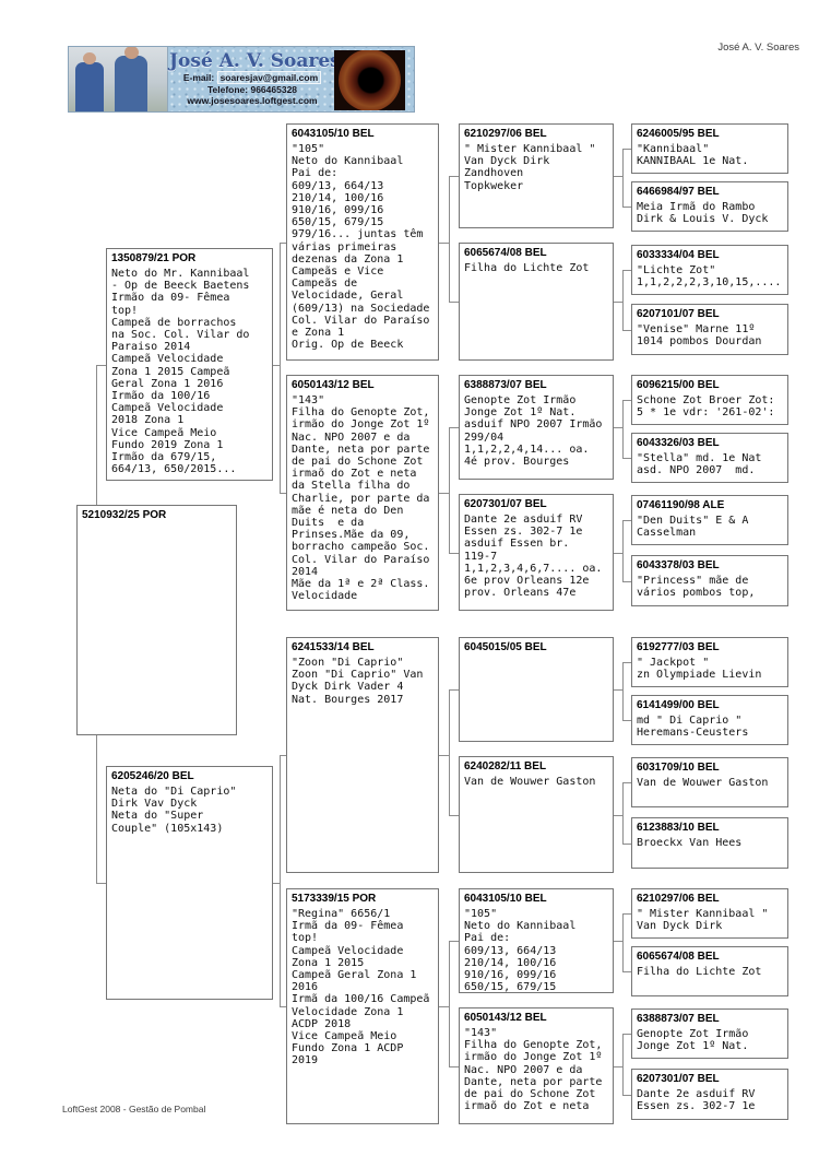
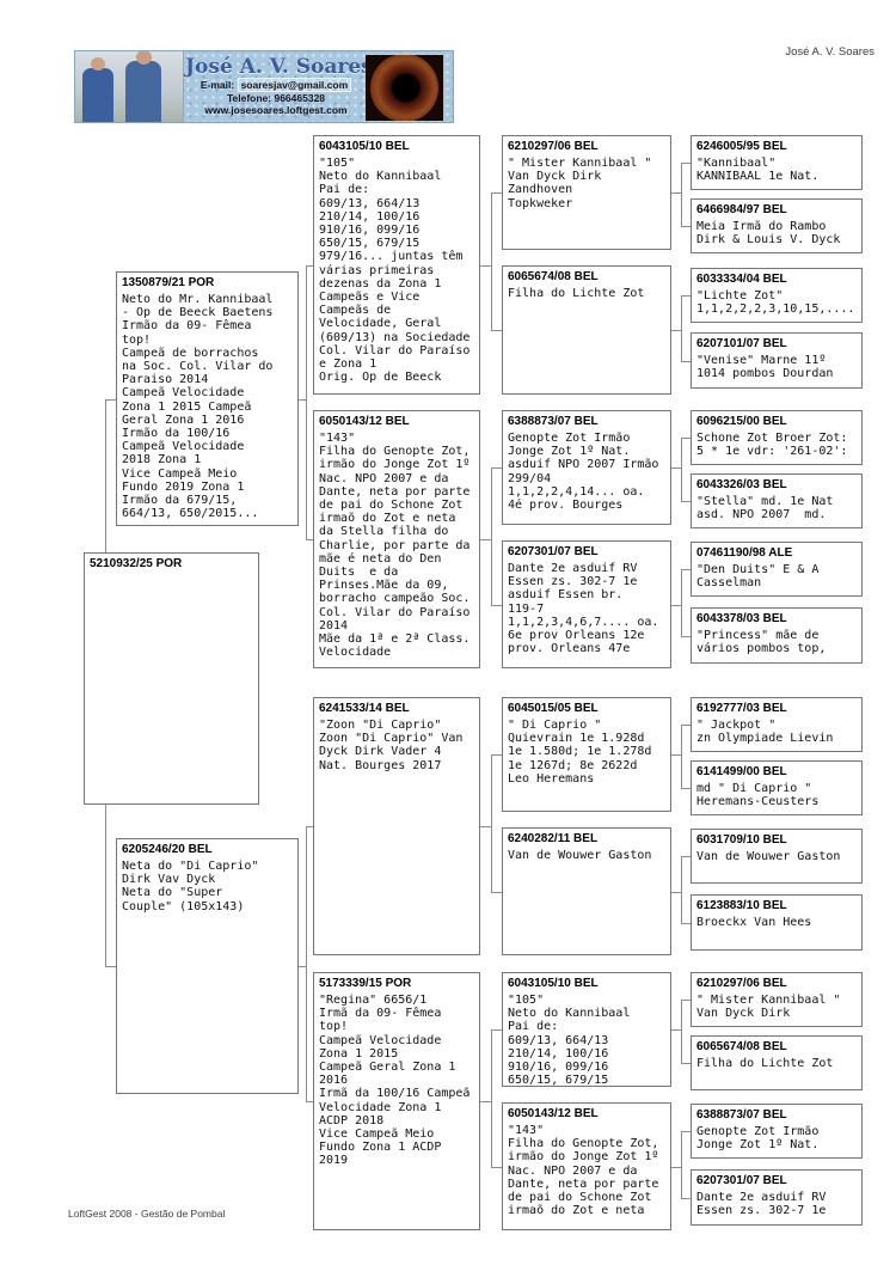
  José A. V. Soares
  José A. V. Soare
  E-mail: soaresjav@gmail.com
  Telefone: 966465328
  www.josesoares.loftgest.com
  5210932/25 POR
  1350879/21 POR
  Neto do Mr. Kannibaal
  - Op de Beeck Baetens
  Irmão da 09- Fêmea
  top!
  Campeã de borrachos
  na Soc. Col. Vilar do
  Paraiso 2014
  Campeã Velocidade
  Zona 1 2015 Campeã
  Geral Zona 1 2016
  Irmão da 100/16
  Campeã Velocidade
  2018 Zona 1
  Vice Campeã Meio
  Fundo 2019 Zona 1
  Irmão da 679/15,
  664/13, 650/2015...
  6205246/20 BEL
  Neta do "Di Caprio"
  Dirk Vav Dyck
  Neta do "Super
  Couple" (105x143)
  6043105/10 BEL
  "105"
  Neto do Kannibaal
  Pai de:
  609/13, 664/13
  210/14, 100/16
  910/16, 099/16
  650/15, 679/15
  979/16... juntas têm
  várias primeiras
  dezenas da Zona 1
  Campeãs e Vice
  Campeãs de
  Velocidade, Geral
  (609/13) na Sociedade
  Col. Vilar do Paraíso
  e Zona 1
  Orig. Op de Beeck
  6050143/12 BEL
  "143"
  Filha do Genopte Zot,
  irmão do Jonge Zot 1º
  Nac. NPO 2007 e da
  Dante, neta por parte
  de pai do Schone Zot
  irmaõ do Zot e neta
  da Stella filha do
  Charlie, por parte da
  mãe é neta do Den
  Duits e da
  Prinses.Mãe da 09,
  borracho campeão Soc.
  Col. Vilar do Paraíso
  2014
  Mãe da 1ª e 2ª Class.
  Velocidade
  6241533/14 BEL
  "Zoon "Di Caprio"
  Zoon "Di Caprio" Van
  Dyck Dirk Vader 4
  Nat. Bourges 2017
  5173339/15 POR
  "Regina" 6656/1
  Irmã da 09- Fêmea top!
  Campeã Velocidade
  Zona 1 2015
  Campeã Geral Zona 1
  2016
  Irmã da 100/16 Campeã
  Velocidade Zona 1
  ACDP 2018
  Vice Campeã Meio
  Fundo Zona 1 ACDP 2019
  6210297/06 BEL
  " Mister Kannibaal "
  Van Dyck Dirk
  Zandhoven
  Topkweker
  6065674/08 BEL
  Filha do Lichte Zot
  6388873/07 BEL
  Genopte Zot Irmão
  Jonge Zot 1º Nat.
  asduif NPO 2007 Irmão
  299/04
  1,1,2,2,4,14... oa.
  4é prov. Bourges
  6207301/07 BEL
  Dante 2e asduif RV
  Essen zs. 302-7 1e
  asduif Essen br.
  119-7
  1,1,2,3,4,6,7.... oa.
  6e prov Orleans 12e
  prov. Orleans 47e
  6045015/05 BEL
+ " Di Caprio "
+ Quievrain 1e 1.928d
+ 1e 1.580d; 1e 1.278d
+ 1e 1267d; 8e 2622d
+ Leo Heremans
  6240282/11 BEL
  Van de Wouwer Gaston
  6043105/10 BEL
  "105"
  Neto do Kannibaal
  Pai de:
  609/13, 664/13
  210/14, 100/16
  910/16, 099/16
  650/15, 679/15
  6050143/12 BEL
  "143"
  Filha do Genopte Zot,
  irmão do Jonge Zot 1º
  Nac. NPO 2007 e da
  Dante, neta por parte
  de pai do Schone Zot
  irmaõ do Zot e neta
  6246005/95 BEL
  "Kannibaal"
  KANNIBAAL 1e Nat.
  6466984/97 BEL
  Meia Irmã do Rambo
  Dirk & Louis V. Dyck
  6033334/04 BEL
  "Lichte Zot"
  1,1,2,2,2,3,10,15,....
  6207101/07 BEL
  "Venise" Marne 11º
  1014 pombos Dourdan
  6096215/00 BEL
  Schone Zot Broer Zot:
  5 * 1e vdr: '261-02':
  6043326/03 BEL
  "Stella" md. 1e Nat
  asd. NPO 2007 md.
  07461190/98 ALE
  "Den Duits" E & A
  Casselman
  6043378/03 BEL
  "Princess" mãe de
  vários pombos top,
  6192777/03 BEL
  " Jackpot "
  zn Olympiade Lievin
  6141499/00 BEL
  md " Di Caprio "
  Heremans-Ceusters
  6031709/10 BEL
  Van de Wouwer Gaston
  6123883/10 BEL
  Broeckx Van Hees
  6210297/06 BEL
  " Mister Kannibaal "
  Van Dyck Dirk
  6065674/08 BEL
  Filha do Lichte Zot
  6388873/07 BEL
  Genopte Zot Irmão
  Jonge Zot 1º Nat.
  6207301/07 BEL
  Dante 2e asduif RV
  Essen zs. 302-7 1e
  LoftGest 2008 - Gestão de Pombal
